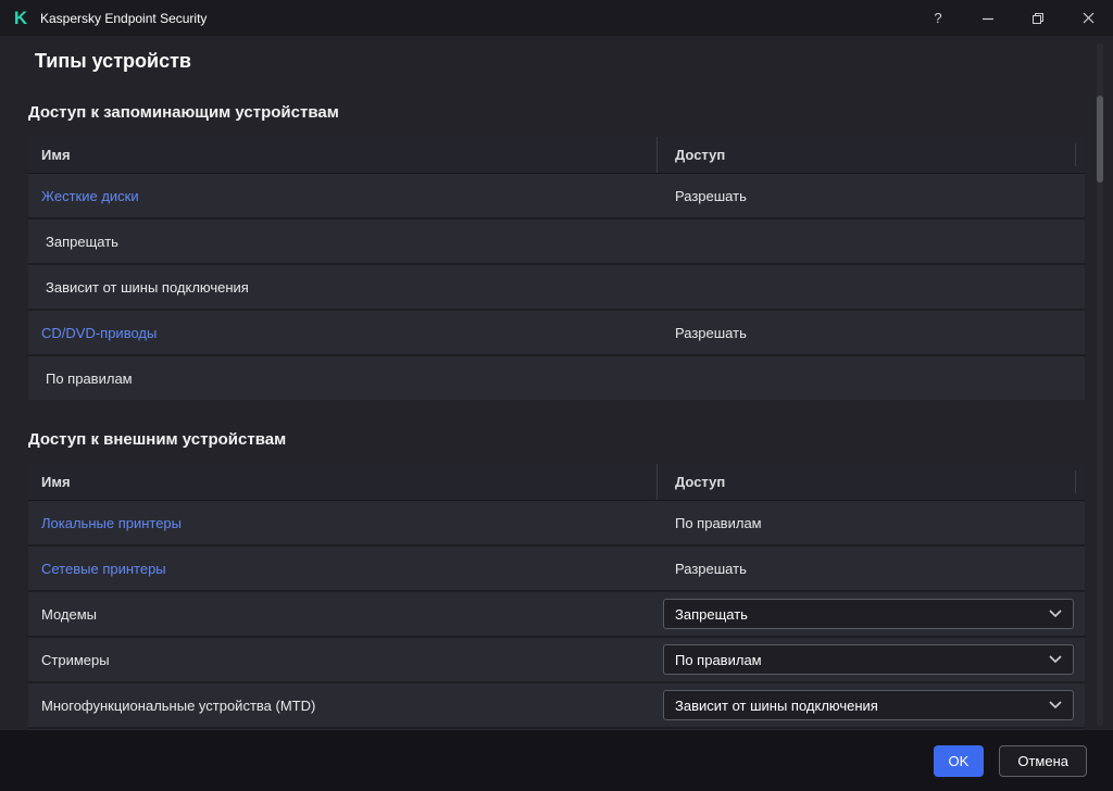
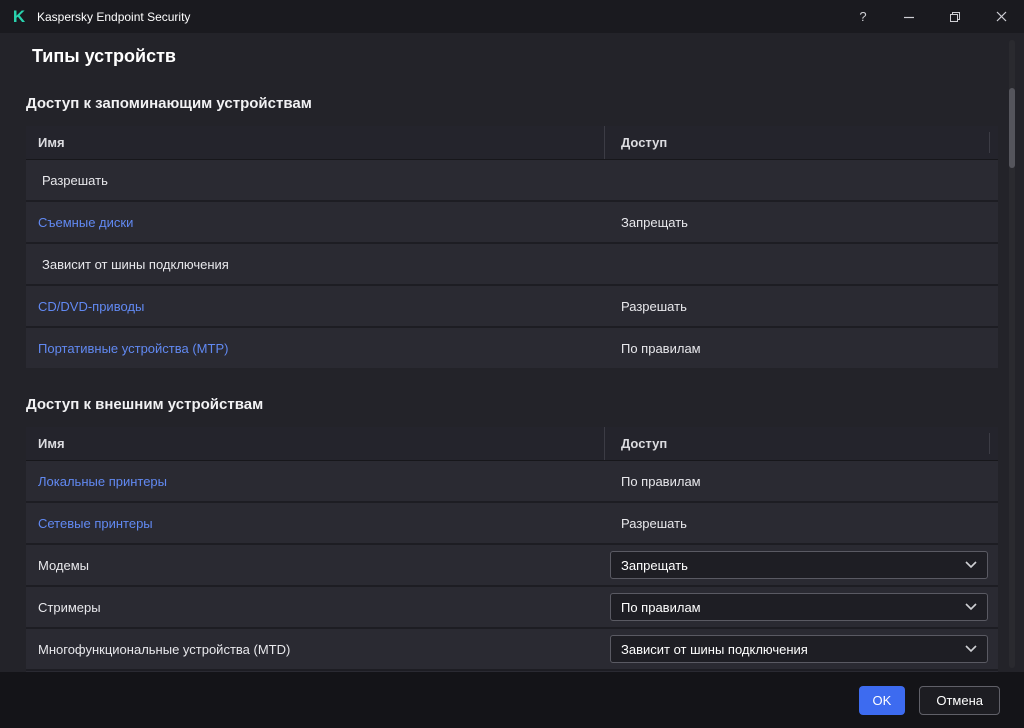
  K
  Kaspersky Endpoint Security
  ?
  Типы устройств
  Доступ к запоминающим устройствам
  Имя
  Доступ
- Жесткие диски
  Разрешать
+ Съемные диски
  Запрещать
  Зависит от шины подключения
  CD/DVD-приводы
  Разрешать
+ Портативные устройства (MTP)
  По правилам
  Доступ к внешним устройствам
  Имя
  Доступ
  Локальные принтеры
  По правилам
  Сетевые принтеры
  Разрешать
  Модемы
  Запрещать
  Стримеры
  По правилам
  Многофункциональные устройства (MTD)
  Зависит от шины подключения
  OK
  Отмена
